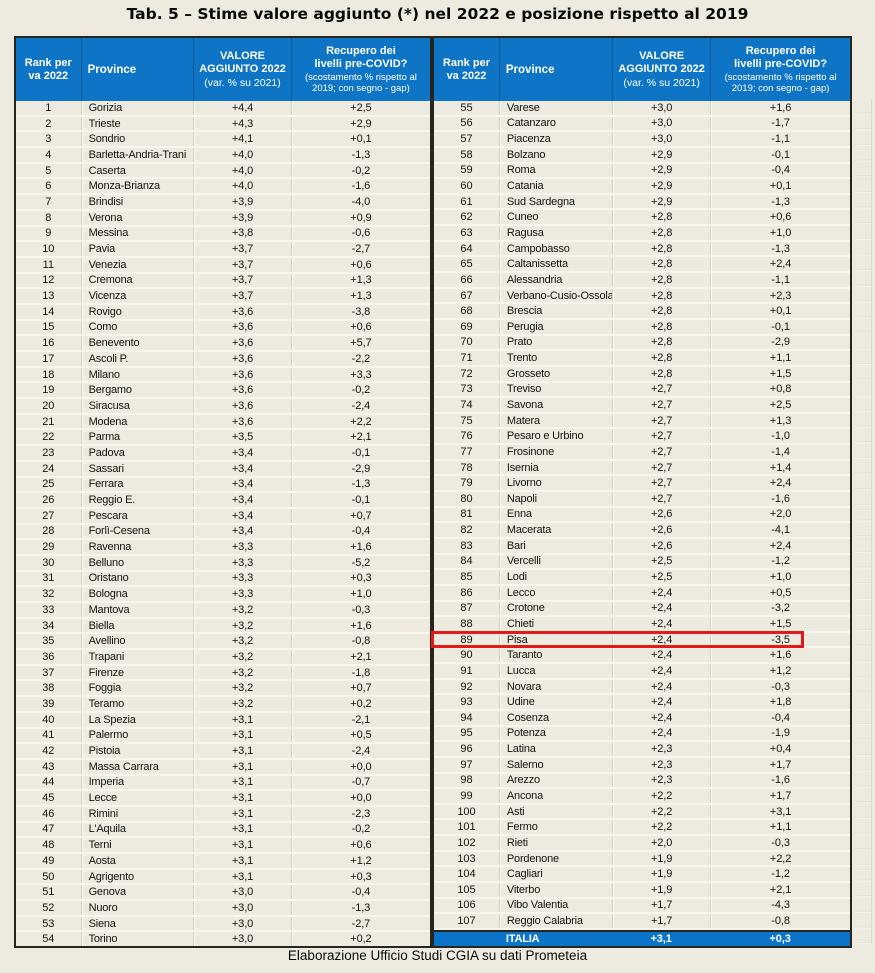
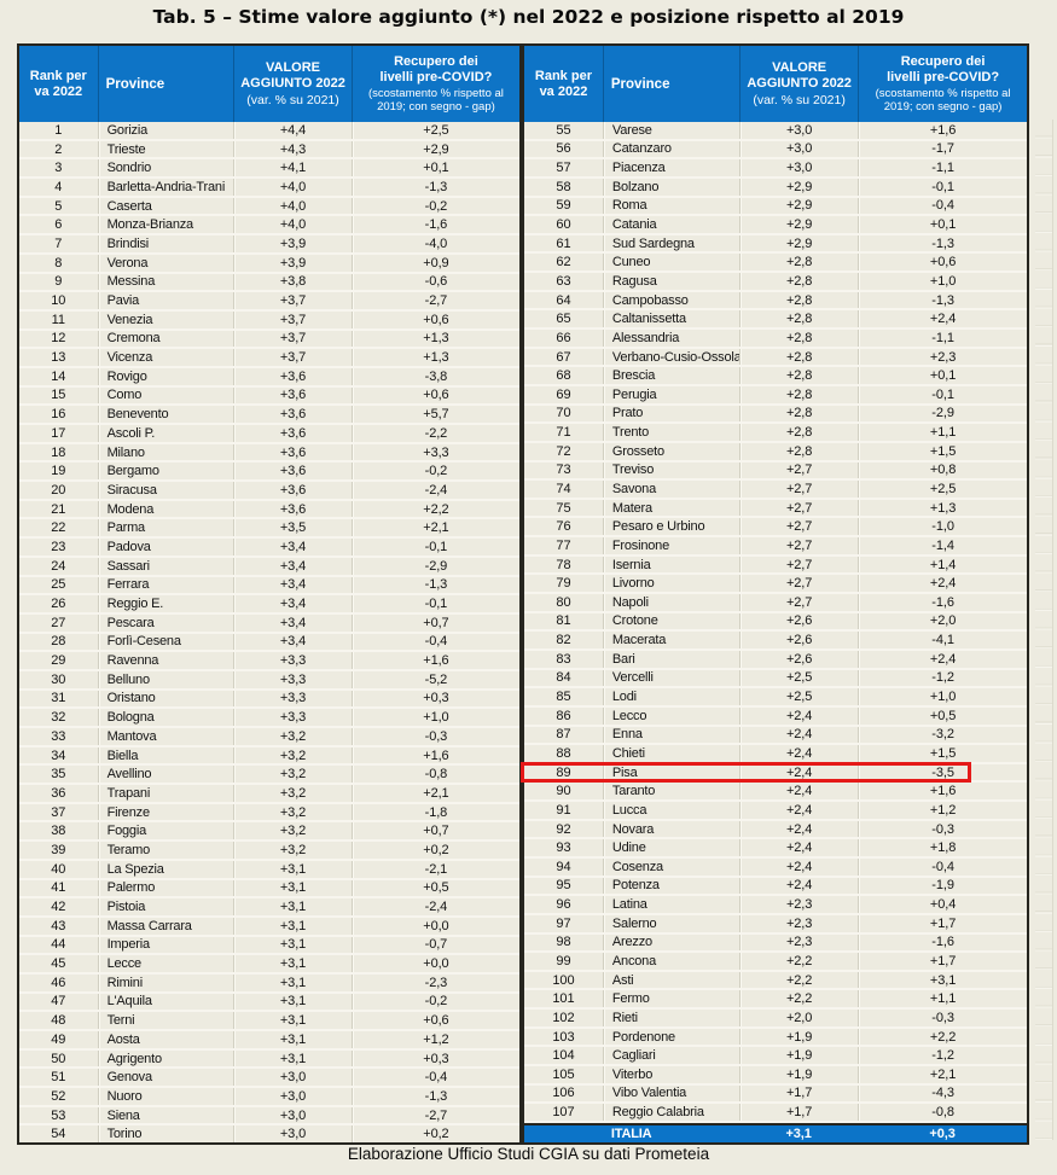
  Tab. 5 – Stime valore aggiunto (*) nel 2022 e posizione rispetto al 2019
  Rank per
  va 2022
  Province
  VALORE
  AGGIUNTO 2022
  (var. % su 2021)
  Recupero dei
  livelli pre-COVID?
  (scostamento % rispetto al 2019; con segno - gap)
  1
  Gorizia
  +4,4
  +2,5
  2
  Trieste
  +4,3
  +2,9
  3
  Sondrio
  +4,1
  +0,1
  4
  Barletta-Andria-Trani
  +4,0
  -1,3
  5
  Caserta
  +4,0
  -0,2
  6
  Monza-Brianza
  +4,0
  -1,6
  7
  Brindisi
  +3,9
  -4,0
  8
  Verona
  +3,9
  +0,9
  9
  Messina
  +3,8
  -0,6
  10
  Pavia
  +3,7
  -2,7
  11
  Venezia
  +3,7
  +0,6
  12
  Cremona
  +3,7
  +1,3
  13
  Vicenza
  +3,7
  +1,3
  14
  Rovigo
  +3,6
  -3,8
  15
  Como
  +3,6
  +0,6
  16
  Benevento
  +3,6
  +5,7
  17
  Ascoli P.
  +3,6
  -2,2
  18
  Milano
  +3,6
  +3,3
  19
  Bergamo
  +3,6
  -0,2
  20
  Siracusa
  +3,6
  -2,4
  21
  Modena
  +3,6
  +2,2
  22
  Parma
  +3,5
  +2,1
  23
  Padova
  +3,4
  -0,1
  24
  Sassari
  +3,4
  -2,9
  25
  Ferrara
  +3,4
  -1,3
  26
  Reggio E.
  +3,4
  -0,1
  27
  Pescara
  +3,4
  +0,7
  28
  Forlì-Cesena
  +3,4
  -0,4
  29
  Ravenna
  +3,3
  +1,6
  30
  Belluno
  +3,3
  -5,2
  31
  Oristano
  +3,3
  +0,3
  32
  Bologna
  +3,3
  +1,0
  33
  Mantova
  +3,2
  -0,3
  34
  Biella
  +3,2
  +1,6
  35
  Avellino
  +3,2
  -0,8
  36
  Trapani
  +3,2
  +2,1
  37
  Firenze
  +3,2
  -1,8
  38
  Foggia
  +3,2
  +0,7
  39
  Teramo
  +3,2
  +0,2
  40
  La Spezia
  +3,1
  -2,1
  41
  Palermo
  +3,1
  +0,5
  42
  Pistoia
  +3,1
  -2,4
  43
  Massa Carrara
  +3,1
  +0,0
  44
  Imperia
  +3,1
  -0,7
  45
  Lecce
  +3,1
  +0,0
  46
  Rimini
  +3,1
  -2,3
  47
  L'Aquila
  +3,1
  -0,2
  48
  Terni
  +3,1
  +0,6
  49
  Aosta
  +3,1
  +1,2
  50
  Agrigento
  +3,1
  +0,3
  51
  Genova
  +3,0
  -0,4
  52
  Nuoro
  +3,0
  -1,3
  53
  Siena
  +3,0
  -2,7
  54
  Torino
  +3,0
  +0,2
  Rank per
  va 2022
  Province
  VALORE
  AGGIUNTO 2022
  (var. % su 2021)
  Recupero dei
  livelli pre-COVID?
  (scostamento % rispetto al 2019; con segno - gap)
  55
  Varese
  +3,0
  +1,6
  56
  Catanzaro
  +3,0
  -1,7
  57
  Piacenza
  +3,0
  -1,1
  58
  Bolzano
  +2,9
  -0,1
  59
  Roma
  +2,9
  -0,4
  60
  Catania
  +2,9
  +0,1
  61
  Sud Sardegna
  +2,9
  -1,3
  62
  Cuneo
  +2,8
  +0,6
  63
  Ragusa
  +2,8
  +1,0
  64
  Campobasso
  +2,8
  -1,3
  65
  Caltanissetta
  +2,8
  +2,4
  66
  Alessandria
  +2,8
  -1,1
  67
  Verbano-Cusio-Ossola
  +2,8
  +2,3
  68
  Brescia
  +2,8
  +0,1
  69
  Perugia
  +2,8
  -0,1
  70
  Prato
  +2,8
  -2,9
  71
  Trento
  +2,8
  +1,1
  72
  Grosseto
  +2,8
  +1,5
  73
  Treviso
  +2,7
  +0,8
  74
  Savona
  +2,7
  +2,5
  75
  Matera
  +2,7
  +1,3
  76
  Pesaro e Urbino
  +2,7
  -1,0
  77
  Frosinone
  +2,7
  -1,4
  78
  Isernia
  +2,7
  +1,4
  79
  Livorno
  +2,7
  +2,4
  80
  Napoli
  +2,7
  -1,6
  81
- Enna
+ Crotone
  +2,6
  +2,0
  82
  Macerata
  +2,6
  -4,1
  83
  Bari
  +2,6
  +2,4
  84
  Vercelli
  +2,5
  -1,2
  85
  Lodi
  +2,5
  +1,0
  86
  Lecco
  +2,4
  +0,5
  87
- Crotone
+ Enna
  +2,4
  -3,2
  88
  Chieti
  +2,4
  +1,5
  89
  Pisa
  +2,4
  -3,5
  90
  Taranto
  +2,4
  +1,6
  91
  Lucca
  +2,4
  +1,2
  92
  Novara
  +2,4
  -0,3
  93
  Udine
  +2,4
  +1,8
  94
  Cosenza
  +2,4
  -0,4
  95
  Potenza
  +2,4
  -1,9
  96
  Latina
  +2,3
  +0,4
  97
  Salerno
  +2,3
  +1,7
  98
  Arezzo
  +2,3
  -1,6
  99
  Ancona
  +2,2
  +1,7
  100
  Asti
  +2,2
  +3,1
  101
  Fermo
  +2,2
  +1,1
  102
  Rieti
  +2,0
  -0,3
  103
  Pordenone
  +1,9
  +2,2
  104
  Cagliari
  +1,9
  -1,2
  105
  Viterbo
  +1,9
  +2,1
  106
  Vibo Valentia
  +1,7
  -4,3
  107
  Reggio Calabria
  +1,7
  -0,8
  ITALIA
  +3,1
  +0,3
  Elaborazione Ufficio Studi CGIA su dati Prometeia
